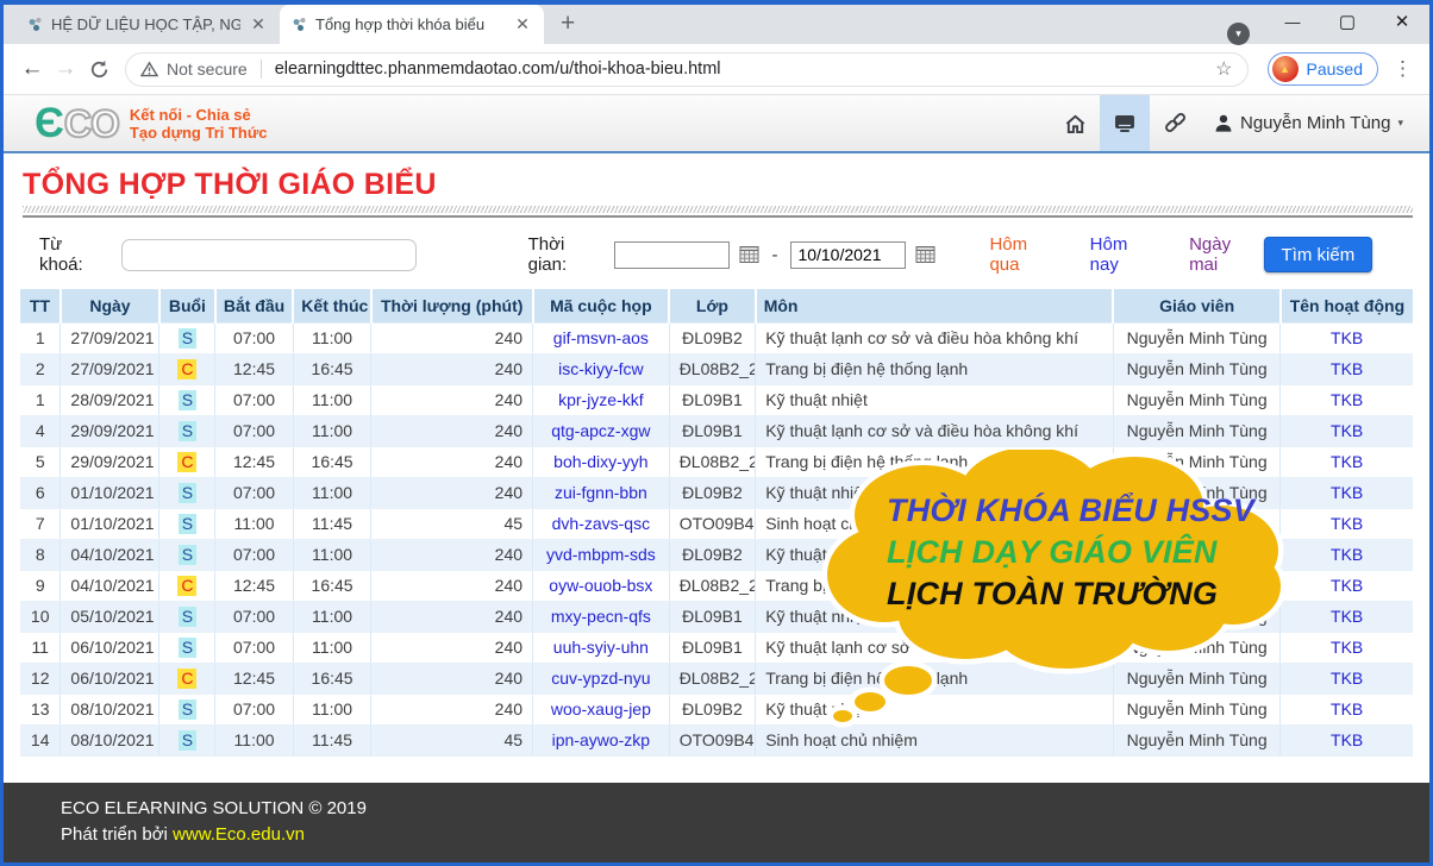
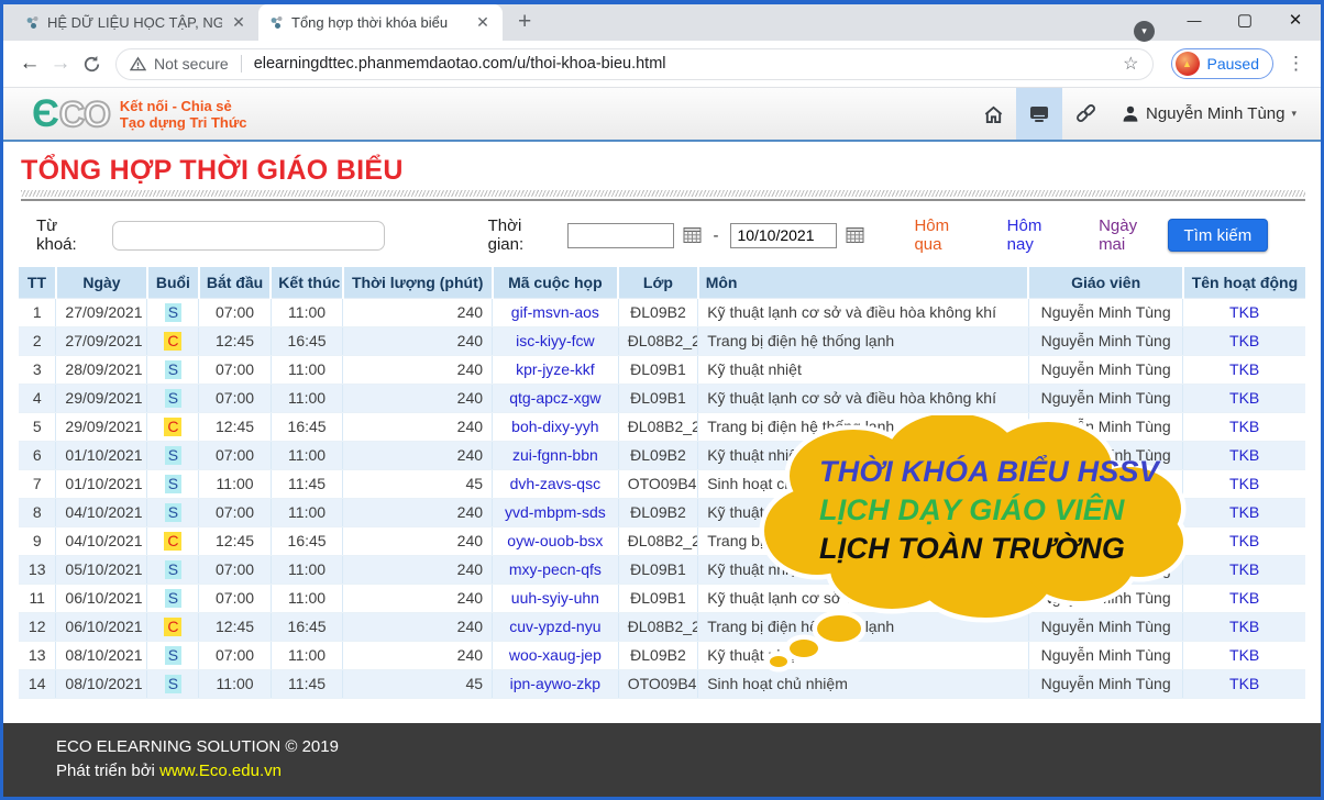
  HỆ DỮ LIỆU HỌC TẬP, NG
  ✕
  Tổng hợp thời khóa biểu
  ✕
  +
  —
  ▢
  ✕
  ▾
  ←
  →
  Not secure
  elearningdttec.phanmemdaotao.com/u/thoi-khoa-bieu.html
  ☆
  ▲
  Paused
  ⋮
  Є
  CO
  Kết nối - Chia sẻ
  Tạo dựng Tri Thức
  Nguyễn Minh Tùng
  ▾
  TỔNG HỢP THỜI GIÁO BIỂU
  Từ khoá:
  Thời gian:
  -
  10/10/2021
  Hôm qua
  Hôm nay
  Ngày mai
  Tìm kiếm
  TT	Ngày	Buổi	Bắt đầu	Kết thúc	Thời lượng (phút)	Mã cuộc họp	Lớp	Môn	Giáo viên	Tên hoạt động
  1	27/09/2021	S	07:00	11:00	240	gif-msvn-aos	ĐL09B2	Kỹ thuật lạnh cơ sở và điều hòa không khí	Nguyễn Minh Tùng	TKB
  2	27/09/2021	C	12:45	16:45	240	isc-kiyy-fcw	ĐL08B2_2	Trang bị điện hệ thống lạnh	Nguyễn Minh Tùng	TKB
- 1	28/09/2021	S	07:00	11:00	240	kpr-jyze-kkf	ĐL09B1	Kỹ thuật nhiệt	Nguyễn Minh Tùng	TKB
+ 3	28/09/2021	S	07:00	11:00	240	kpr-jyze-kkf	ĐL09B1	Kỹ thuật nhiệt	Nguyễn Minh Tùng	TKB
  4	29/09/2021	S	07:00	11:00	240	qtg-apcz-xgw	ĐL09B1	Kỹ thuật lạnh cơ sở và điều hòa không khí	Nguyễn Minh Tùng	TKB
  5	29/09/2021	C	12:45	16:45	240	boh-dixy-yyh	ĐL08B2_2	Trang bị điện hệ thạnh	n Minh Tùng	TKB
  6	01/10/2021	S	07:00	11:00	240	zui-fgnn-bbn	ĐL09B2	Kỹ thuật nhi	nh Tùng	TKB
  7	01/10/2021	S	11:00	11:45	45	dvh-zavs-qsc	OTO09B4	Sinh hoạt c		TKB
- 10	05/10/2021	S	07:00	11:00	240	mxy-pecn-qfs	ĐL09B1	Kỹ thuật nh		TKB
+ 13	05/10/2021	S	07:00	11:00	240	mxy-pecn-qfs	ĐL09B1	Kỹ thuật nh		TKB
  11	06/10/2021	S	07:00	11:00	240	uuh-syiy-uhn	ĐL09B1	Kỹ thuật lạnh cơ sở	nh Tùng	TKB
  12	06/10/2021	C	12:45	16:45	240	cuv-ypzd-nyu	ĐL08B2_2	Trang bị điện h lạnh	Nguyễn Minh Tùng	TKB
  13	08/10/2021	S	07:00	11:00	240	woo-xaug-jep	ĐL09B2	Kỹ thuật	Nguyễn Minh Tùng	TKB
  14	08/10/2021	S	11:00	11:45	45	ipn-aywo-zkp	OTO09B4	Sinh hoạt chủ nhiệm	Nguyễn Minh Tùng	TKB
  ECO ELEARNING SOLUTION © 2019
  Phát triển bởi www.Eco.edu.vn
  THỜI KHÓA BIỂU HSSV
  LỊCH DẠY GIÁO VIÊN
  LỊCH TOÀN TRƯỜNG
